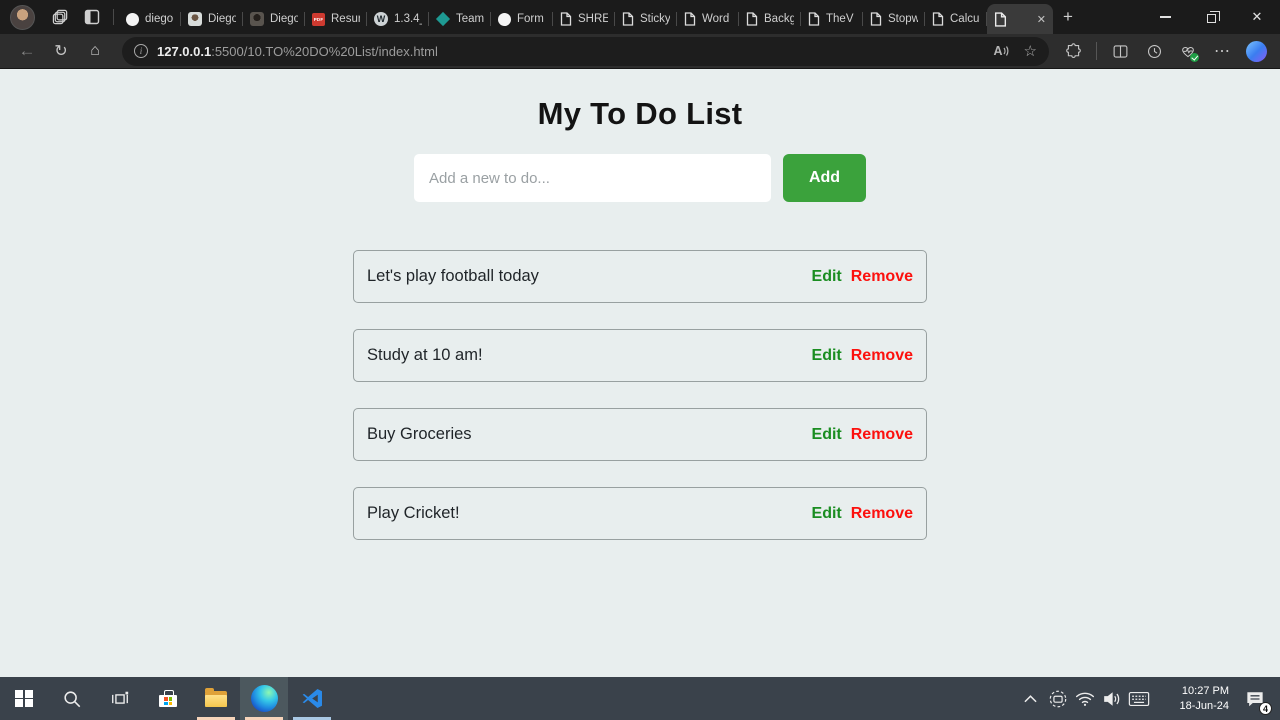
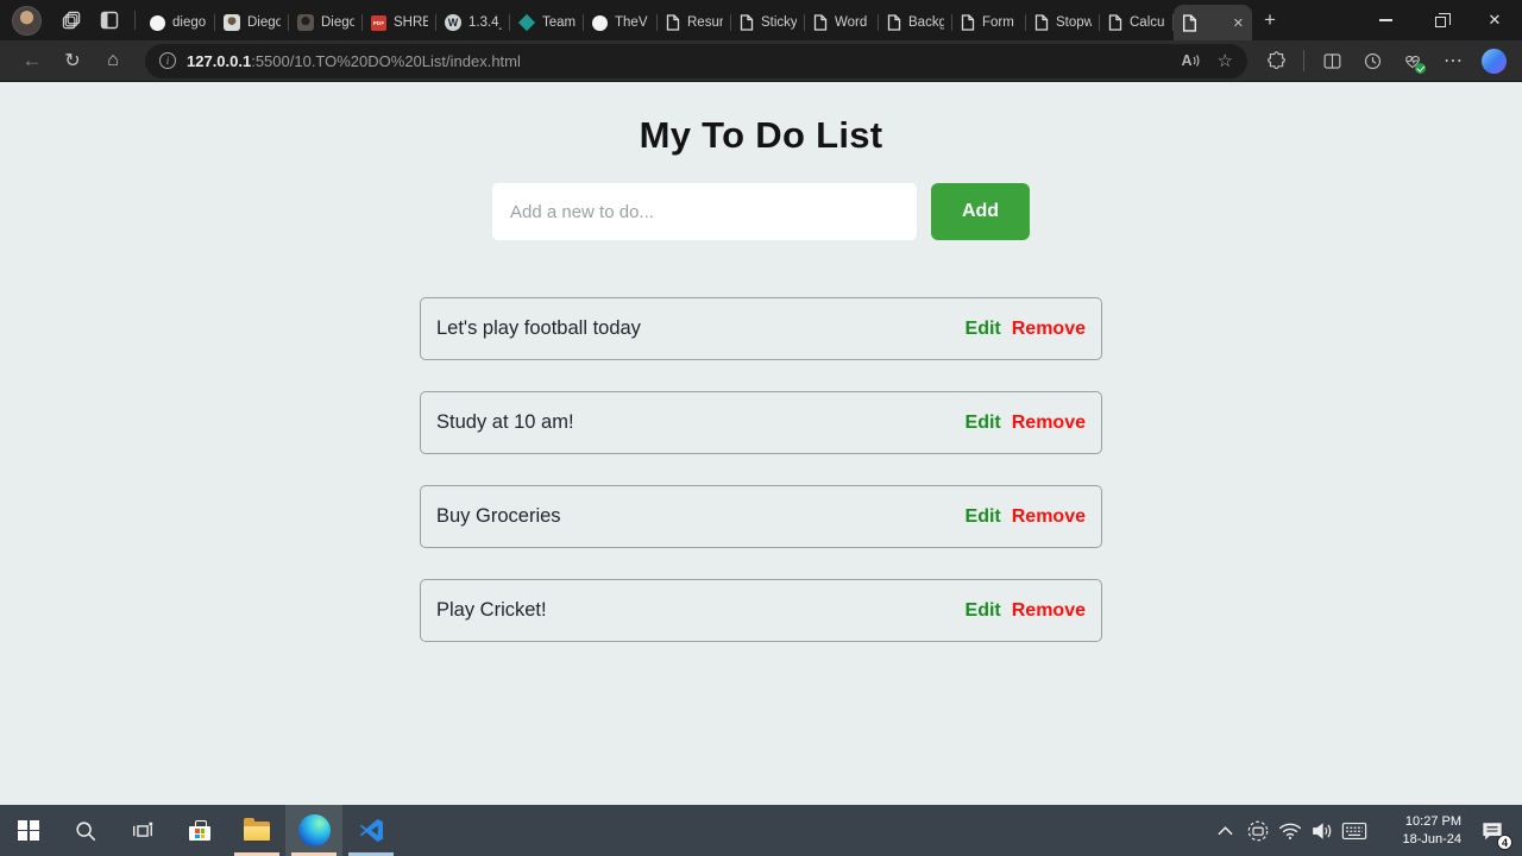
  diego
  Diego
  Diego
- Resur
+ SHRE
  W
  1.3.4
  Team
- Form
+ TheV
- SHRE
+ Resur
  Sticky
  Word
  Backg
- TheV
+ Form
  Stopw
  Calcu
  ✕
  +
  ✕
  ←
  ↻
  ⌂
  i
  127.0.0.1:5500/10.TO%20DO%20List/index.html
  A
  ☆
  ⋯
  My To Do List
  Add a new to do...
  Add
  Let's play football today
  Edit
  Remove
  Study at 10 am!
  Edit
  Remove
  Buy Groceries
  Edit
  Remove
  Play Cricket!
  Edit
  Remove
  10:27 PM
  18-Jun-24
  4
